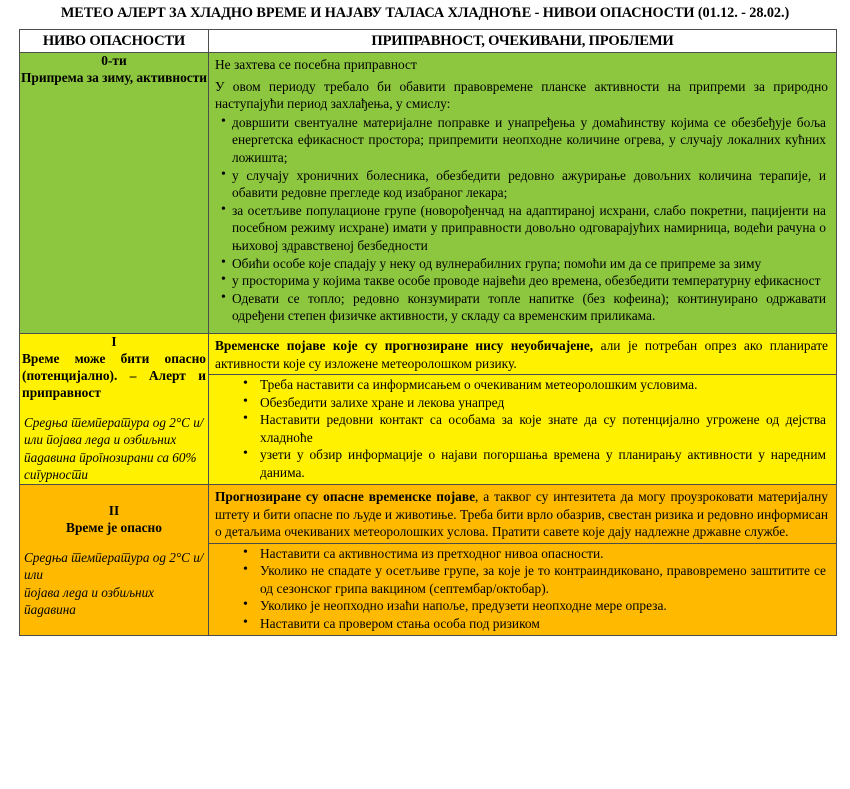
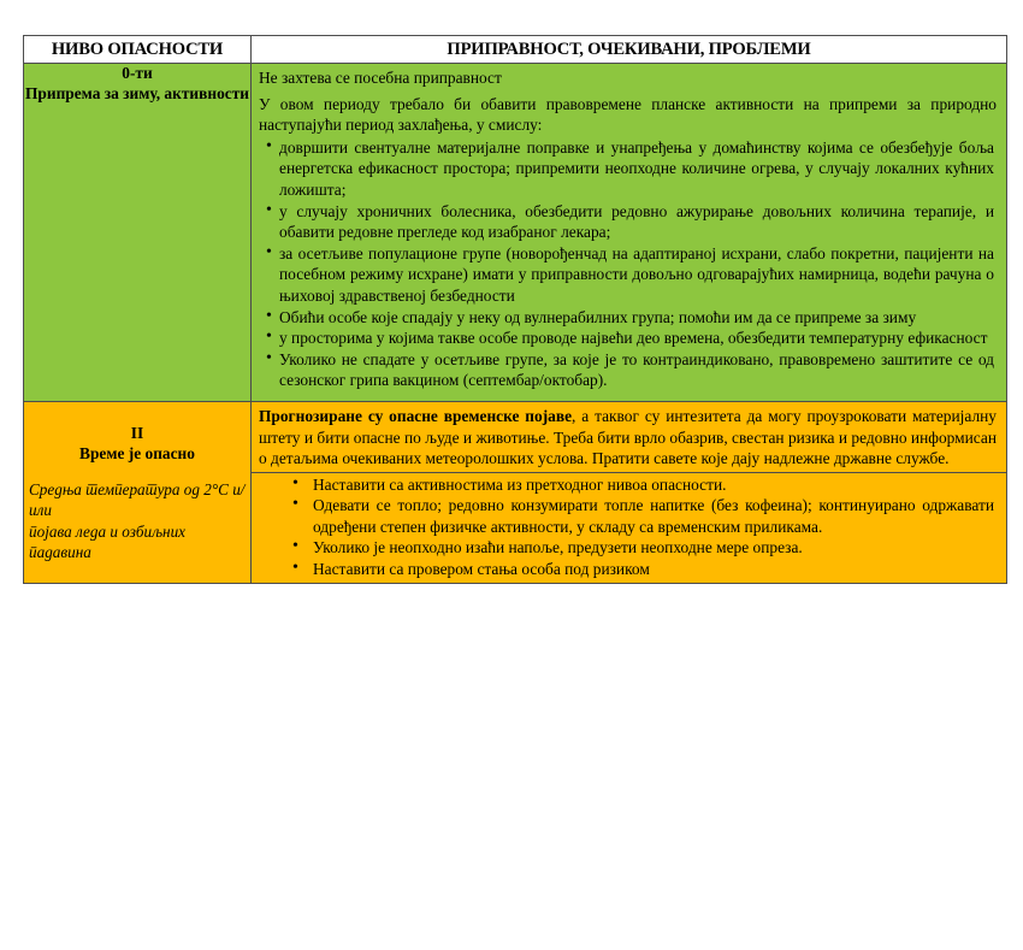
- МЕТЕО АЛЕРТ ЗА ХЛАДНО ВРЕМЕ И НАЈАВУ ТАЛАСА ХЛАДНОЋЕ - НИВОИ ОПАСНОСТИ (01.12. - 28.02.)
  НИВО ОПАСНОСТИ	ПРИПРАВНОСТ, ОЧЕКИВАНИ, ПРОБЛЕМИ
- 0-ти Припрема за зиму, активности	Не захтева се посебна приправност У овом периоду требало би обавити правовремене планске активности на припреми за природно наступајући период захлађења, у смислу: довршити свентуалне материјалне поправке и унапређења у домаћинству којима се обезбеђује боља енергетска ефикасност простора; припремити неопходне количине огрева, у случају локалних кућних ложишта; у случају хроничних болесника, обезбедити редовно ажурирање довољних количина терапије, и обавити редовне прегледе код изабраног лекара; за осетљиве популационе групе (новорођенчад на адаптираној исхрани, слабо покретни, пацијенти на посебном режиму исхране) имати у приправности довољно одговарајућих намирница, водећи рачуна о њиховој здравственој безбедности Обићи особе које спадају у неку од вулнерабилних група; помоћи им да се припреме за зиму у просторима у којима такве особе проводе највећи део времена, обезбедити температурну ефикасност Одевати се топло; редовно конзумирати топле напитке (без кофеина); континуирано одржавати одређени степен физичке активности, у складу са временским приликама.
+ 0-ти Припрема за зиму, активности	Не захтева се посебна приправност У овом периоду требало би обавити правовремене планске активности на припреми за природно наступајући период захлађења, у смислу: довршити свентуалне материјалне поправке и унапређења у домаћинству којима се обезбеђује боља енергетска ефикасност простора; припремити неопходне количине огрева, у случају локалних кућних ложишта; у случају хроничних болесника, обезбедити редовно ажурирање довољних количина терапије, и обавити редовне прегледе код изабраног лекара; за осетљиве популационе групе (новорођенчад на адаптираној исхрани, слабо покретни, пацијенти на посебном режиму исхране) имати у приправности довољно одговарајућих намирница, водећи рачуна о њиховој здравственој безбедности Обићи особе које спадају у неку од вулнерабилних група; помоћи им да се припреме за зиму у просторима у којима такве особе проводе највећи део времена, обезбедити температурну ефикасност Уколико не спадате у осетљиве групе, за које је то контраиндиковано, правовремено заштитите се од сезонског грипа вакцином (септембар/октобар).
- I Време може бити опасно (потенцијално). – Алерт и приправност Средња температура од 2°C и/или појава леда и озбиљних падавина прогнозирани са 60% сигурности	Временске појаве које су прогнозиране нису неуобичајене, али је потребан опрез ако планирате активности које су изложене метеоролошком ризику. Треба наставити са информисањем о очекиваним метеоролошким условима. Обезбедити залихе хране и лекова унапред Наставити редовни контакт са особама за које знате да су потенцијално угрожене од дејства хладноће узети у обзир информације о најави погоршања времена у планирању активности у наредним данима.
- II Време је опасно Средња температура од 2°C и/или појава леда и озбиљних падавина	Прогнозиране су опасне временске појаве, а таквог су интезитета да могу проузроковати материјалну штету и бити опасне по људе и животиње. Треба бити врло обазрив, свестан ризика и редовно информисан о детаљима очекиваних метеоролошких услова. Пратити савете које дају надлежне државне службе. Наставити са активностима из претходног нивоа опасности. Уколико не спадате у осетљиве групе, за које је то контраиндиковано, правовремено заштитите се од сезонског грипа вакцином (септембар/октобар). Уколико је неопходно изаћи напоље, предузети неопходне мере опреза. Наставити са провером стања особа под ризиком
+ II Време је опасно Средња температура од 2°C и/или појава леда и озбиљних падавина	Прогнозиране су опасне временске појаве, а таквог су интезитета да могу проузроковати материјалну штету и бити опасне по људе и животиње. Треба бити врло обазрив, свестан ризика и редовно информисан о детаљима очекиваних метеоролошких услова. Пратити савете које дају надлежне државне службе. Наставити са активностима из претходног нивоа опасности. Одевати се топло; редовно конзумирати топле напитке (без кофеина); континуирано одржавати одређени степен физичке активности, у складу са временским приликама. Уколико је неопходно изаћи напоље, предузети неопходне мере опреза. Наставити са провером стања особа под ризиком
